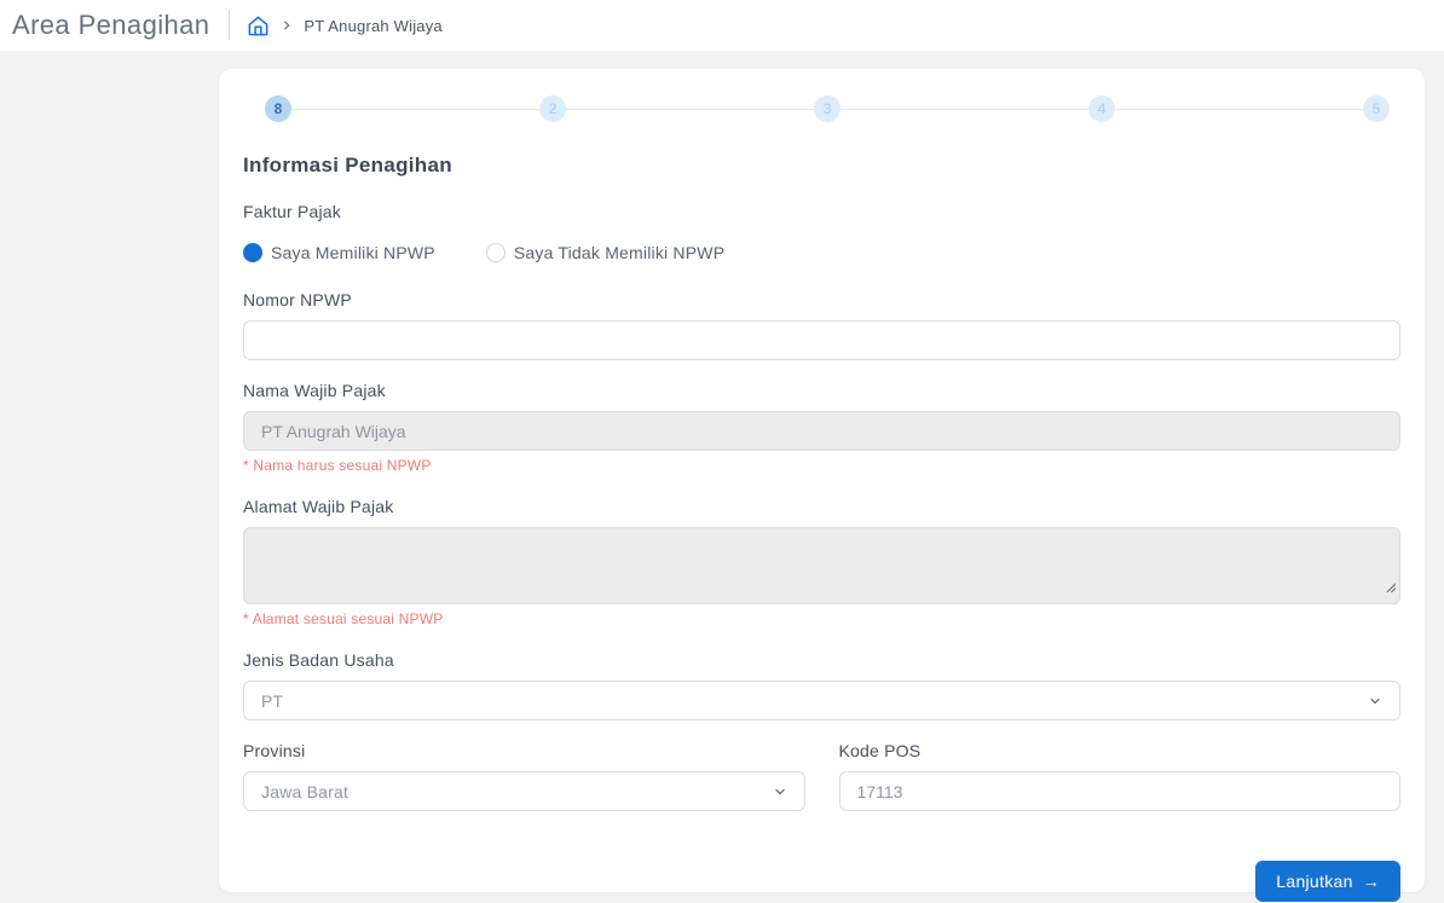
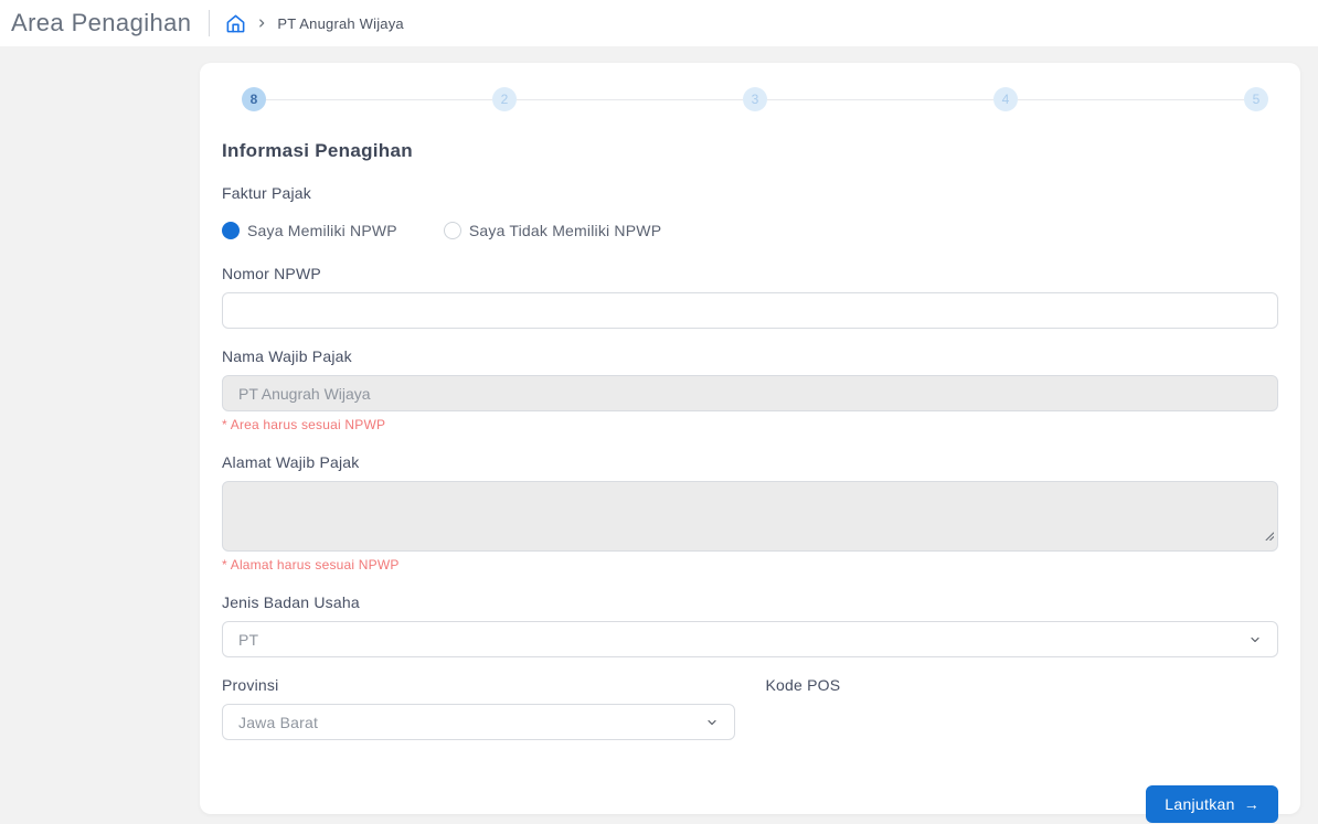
  Area Penagihan
  PT Anugrah Wijaya
  8
  2
  3
  4
  5
  Informasi Penagihan
  Faktur Pajak
  Saya Memiliki NPWP
  Saya Tidak Memiliki NPWP
  Nomor NPWP
  Nama Wajib Pajak
  PT Anugrah Wijaya
- * Nama harus sesuai NPWP
+ * Area harus sesuai NPWP
  Alamat Wajib Pajak
- * Alamat sesuai sesuai NPWP
+ * Alamat harus sesuai NPWP
  Jenis Badan Usaha
  PT
  Provinsi
  Jawa Barat
  Kode POS
- 17113
  Lanjutkan
  →
